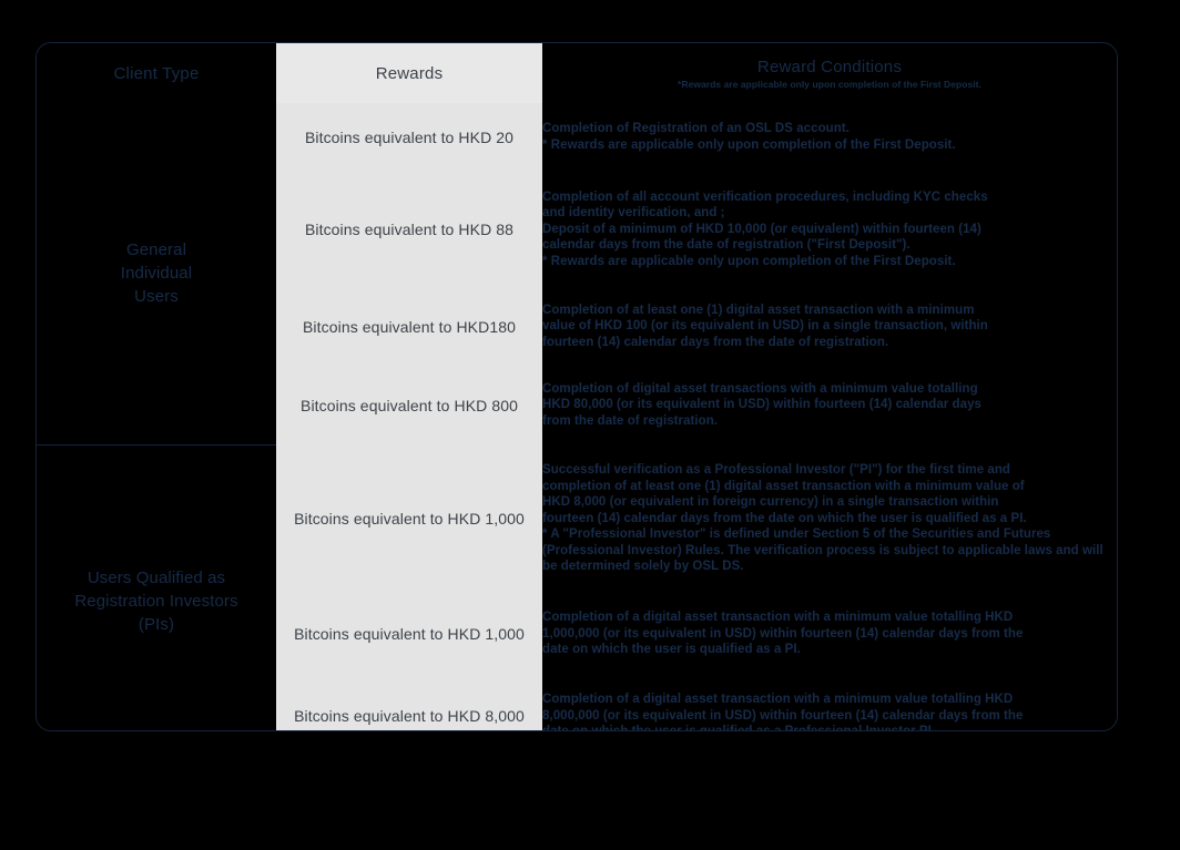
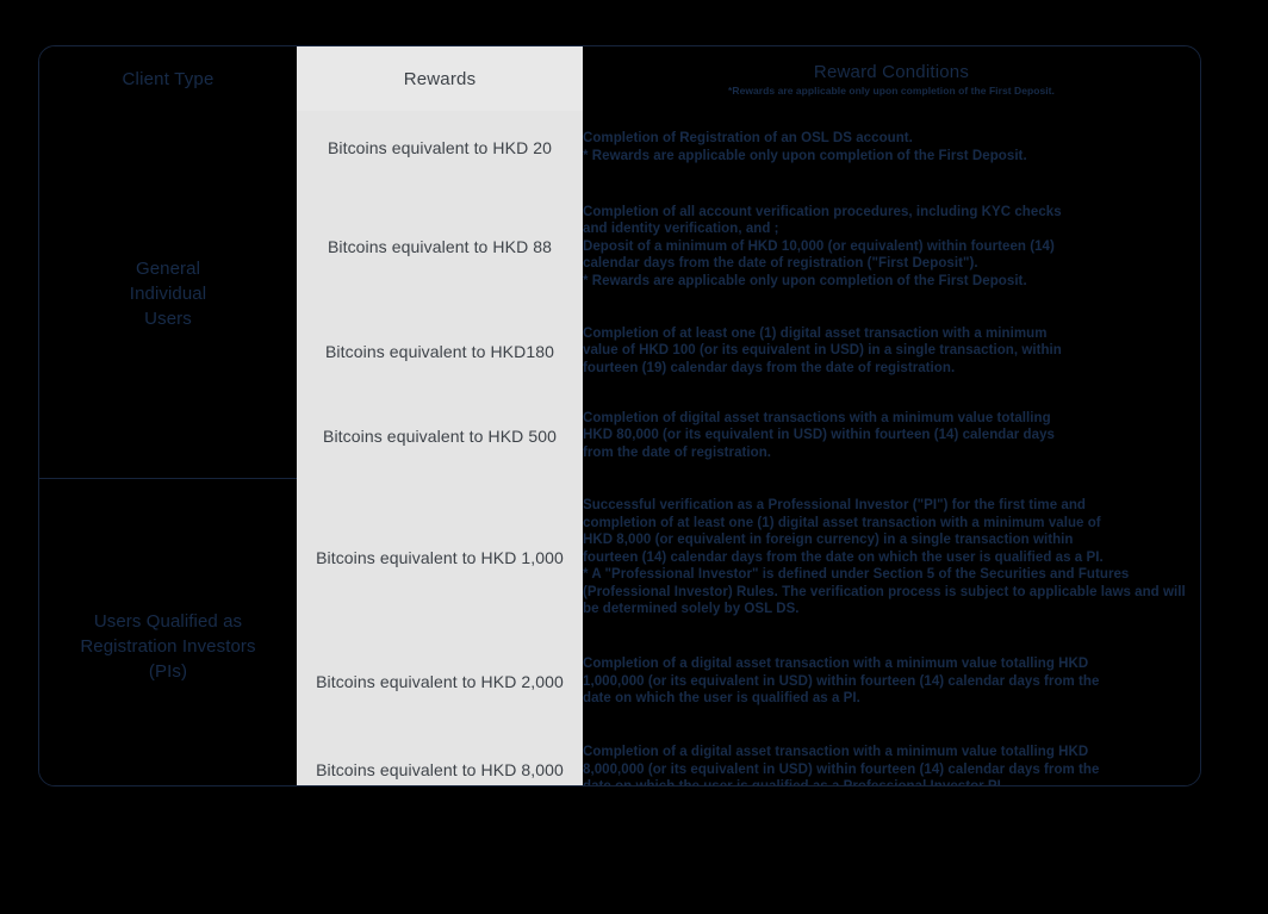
  Client Type	Rewards	Reward Conditions *Rewards are applicable only upon completion of the First Deposit.
  General Individual Users	Bitcoins equivalent to HKD 20	Completion of Registration of an OSL DS account. * Rewards are applicable only upon completion of the First Deposit.
  Bitcoins equivalent to HKD 88	Completion of all account verification procedures, including KYC checks and identity verification, and ; Deposit of a minimum of HKD 10,000 (or equivalent) within fourteen (14) calendar days from the date of registration ("First Deposit"). * Rewards are applicable only upon completion of the First Deposit.
- Bitcoins equivalent to HKD180	Completion of at least one (1) digital asset transaction with a minimum value of HKD 100 (or its equivalent in USD) in a single transaction, within fourteen (14) calendar days from the date of registration.
+ Bitcoins equivalent to HKD180	Completion of at least one (1) digital asset transaction with a minimum value of HKD 100 (or its equivalent in USD) in a single transaction, within fourteen (19) calendar days from the date of registration.
- Bitcoins equivalent to HKD 800	Completion of digital asset transactions with a minimum value totalling HKD 80,000 (or its equivalent in USD) within fourteen (14) calendar days from the date of registration.
+ Bitcoins equivalent to HKD 500	Completion of digital asset transactions with a minimum value totalling HKD 80,000 (or its equivalent in USD) within fourteen (14) calendar days from the date of registration.
  Users Qualified as Registration Investors (PIs)	Bitcoins equivalent to HKD 1,000	Successful verification as a Professional Investor ("PI") for the first time and completion of at least one (1) digital asset transaction with a minimum value of HKD 8,000 (or equivalent in foreign currency) in a single transaction within fourteen (14) calendar days from the date on which the user is qualified as a PI. * A "Professional Investor" is defined under Section 5 of the Securities and Futures (Professional Investor) Rules. The verification process is subject to applicable laws and will be determined solely by OSL DS.
- Bitcoins equivalent to HKD 1,000	Completion of a digital asset transaction with a minimum value totalling HKD 1,000,000 (or its equivalent in USD) within fourteen (14) calendar days from the date on which the user is qualified as a PI.
+ Bitcoins equivalent to HKD 2,000	Completion of a digital asset transaction with a minimum value totalling HKD 1,000,000 (or its equivalent in USD) within fourteen (14) calendar days from the date on which the user is qualified as a PI.
  Bitcoins equivalent to HKD 8,000	Completion of a digital asset transaction with a minimum value totalling HKD 8,000,000 (or its equivalent in USD) within fourteen (14) calendar days from the
